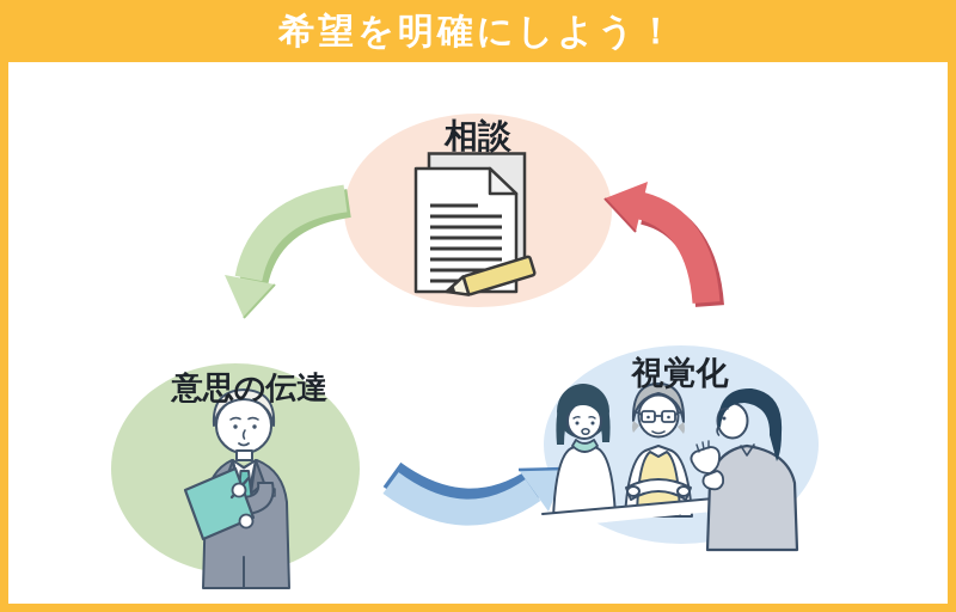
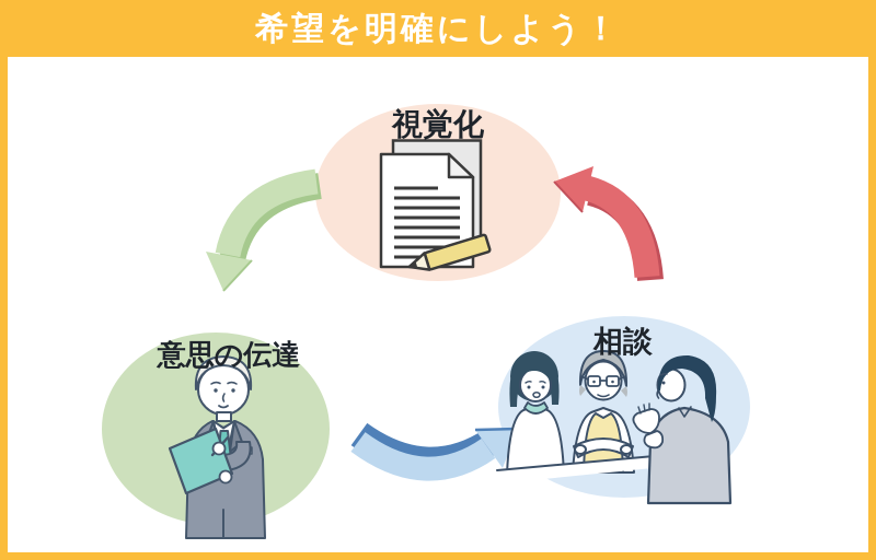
  希望を明確にしよう！
- 相談
+ 視覚化
  意思の伝達
- 視覚化
+ 相談
